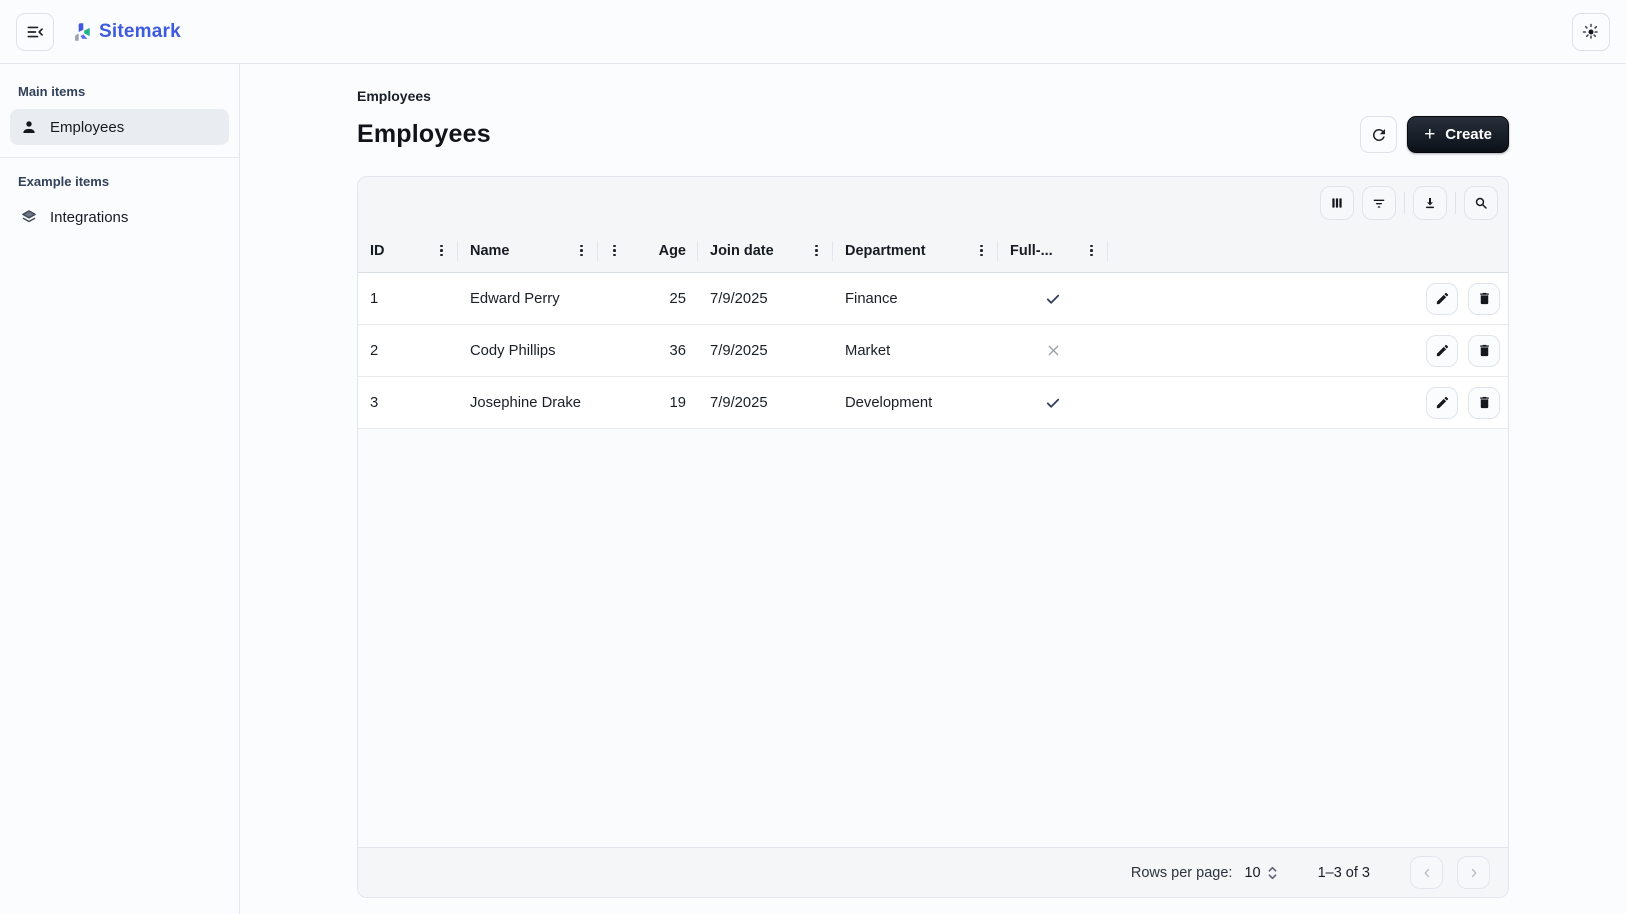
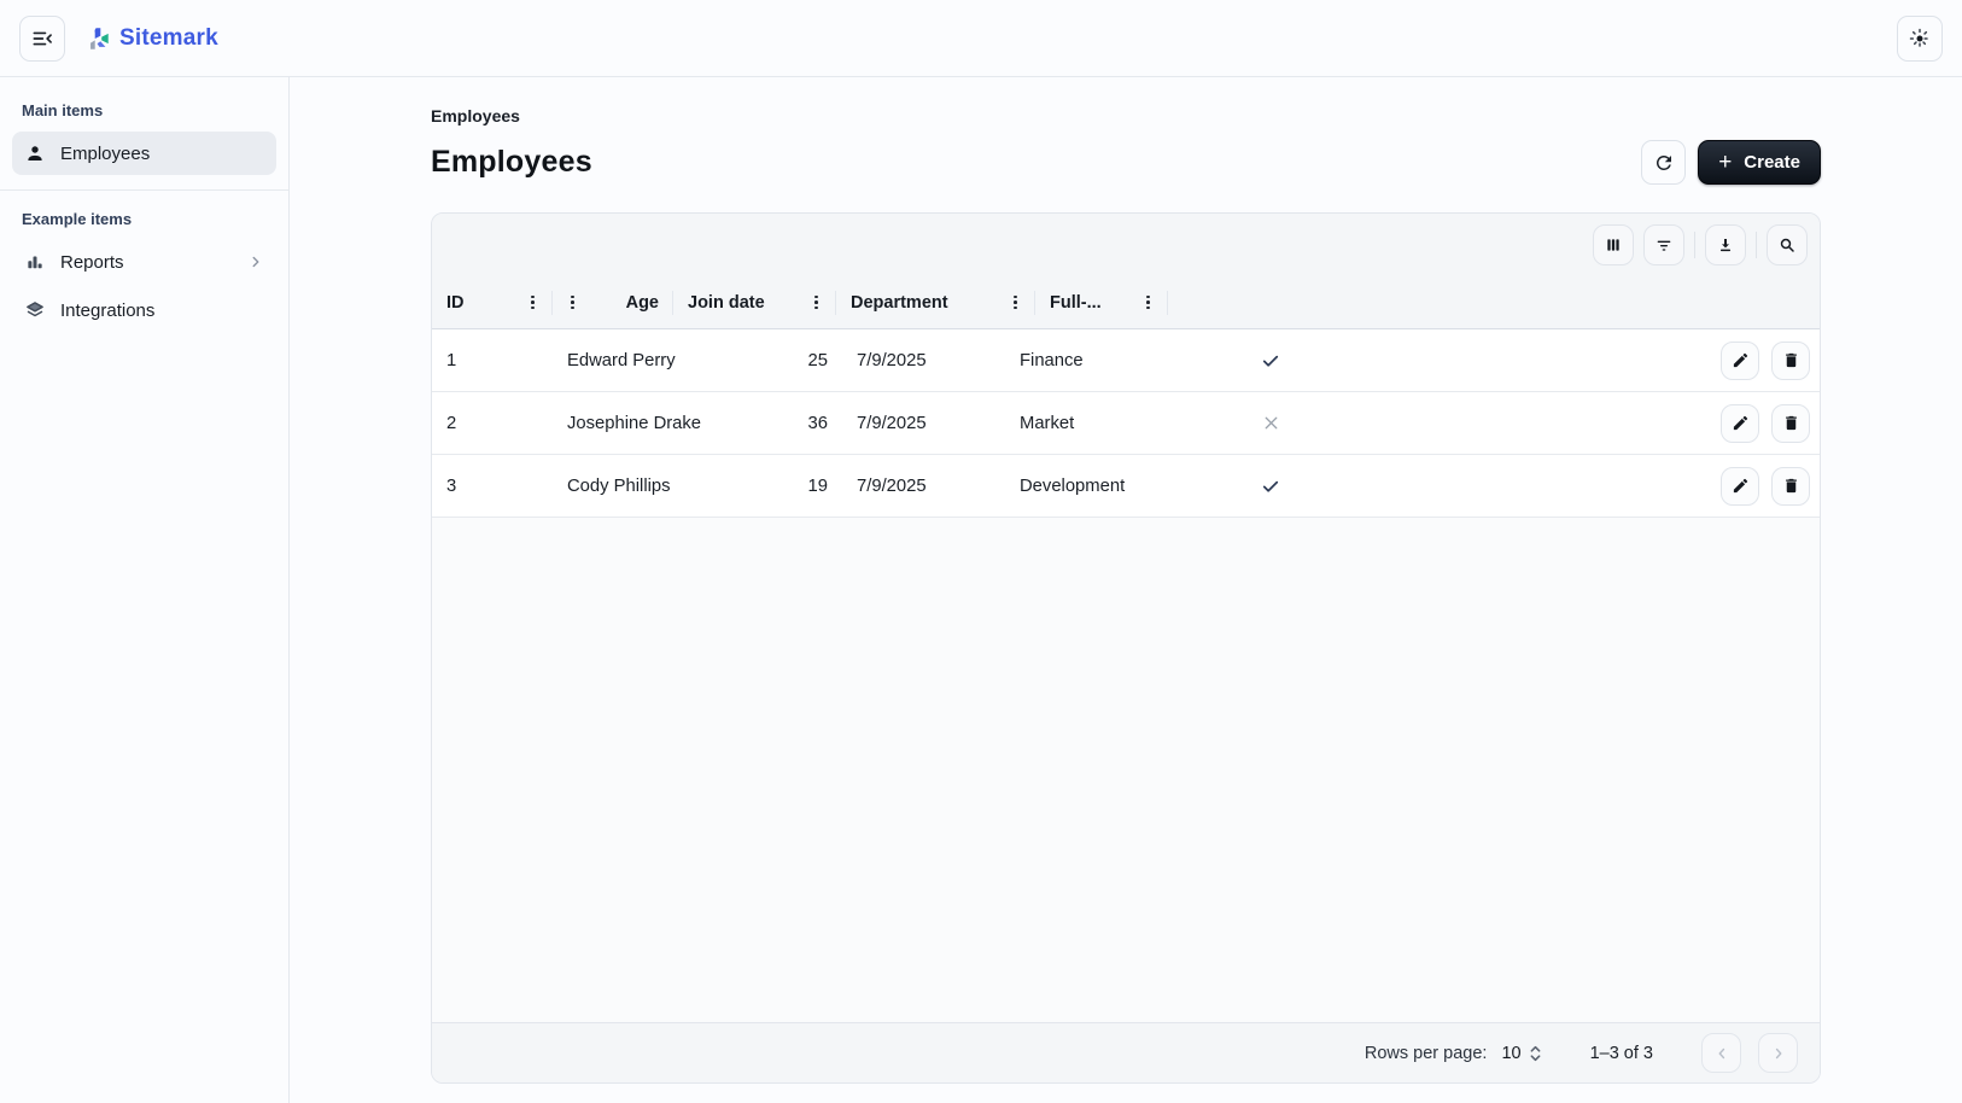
  Sitemark
  Main items
  Employees
  Example items
+ Reports
  Integrations
  Employees
  Employees
  +
  Create
  ID
- Name
  Age
  Join date
  Department
  Full-...
  1
  Edward Perry
  25
  7/9/2025
  Finance
  2
- Cody Phillips
+ Josephine Drake
  36
  7/9/2025
  Market
  3
- Josephine Drake
+ Cody Phillips
  19
  7/9/2025
  Development
  Rows per page:
  10
  1–3 of 3
